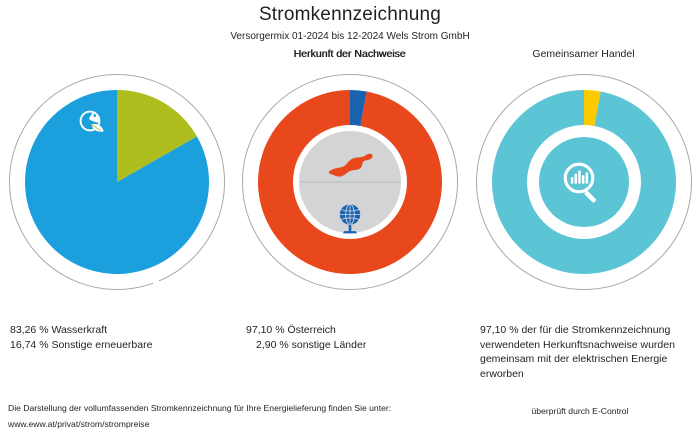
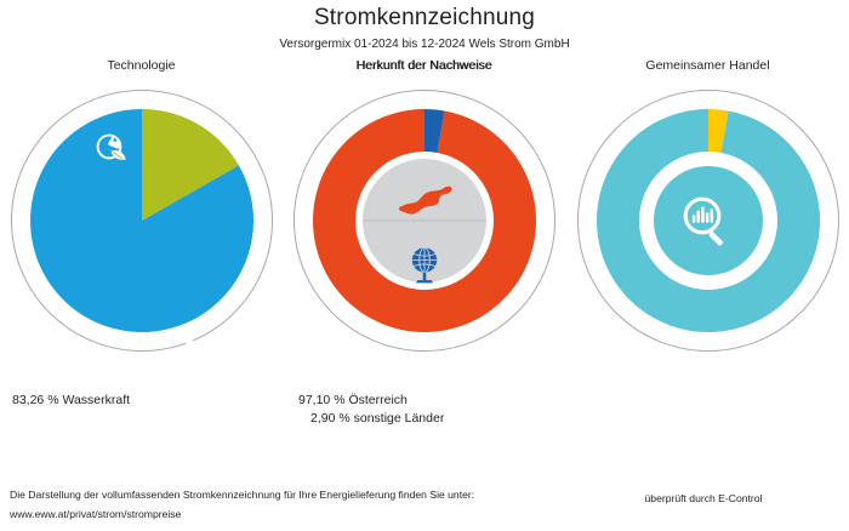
  Stromkennzeichnung
  Versorgermix 01-2024 bis 12-2024 Wels Strom GmbH
  Herkunft der Nachweise
+ Technologie
  83,26 % Wasserkraft
- 16,74 % Sonstige erneuerbare
  97,10 % Österreich
  2,90 % sonstige Länder
  Gemeinsamer Handel
- 97,10 % der für die Stromkennzeichnung verwendeten Herkunftsnachweise wurden gemeinsam mit der elektrischen Energie erworben
  Die Darstellung der vollumfassenden Stromkennzeichnung für Ihre Energielieferung finden Sie unter:
  www.eww.at/privat/strom/strompreise
  überprüft durch E-Control
